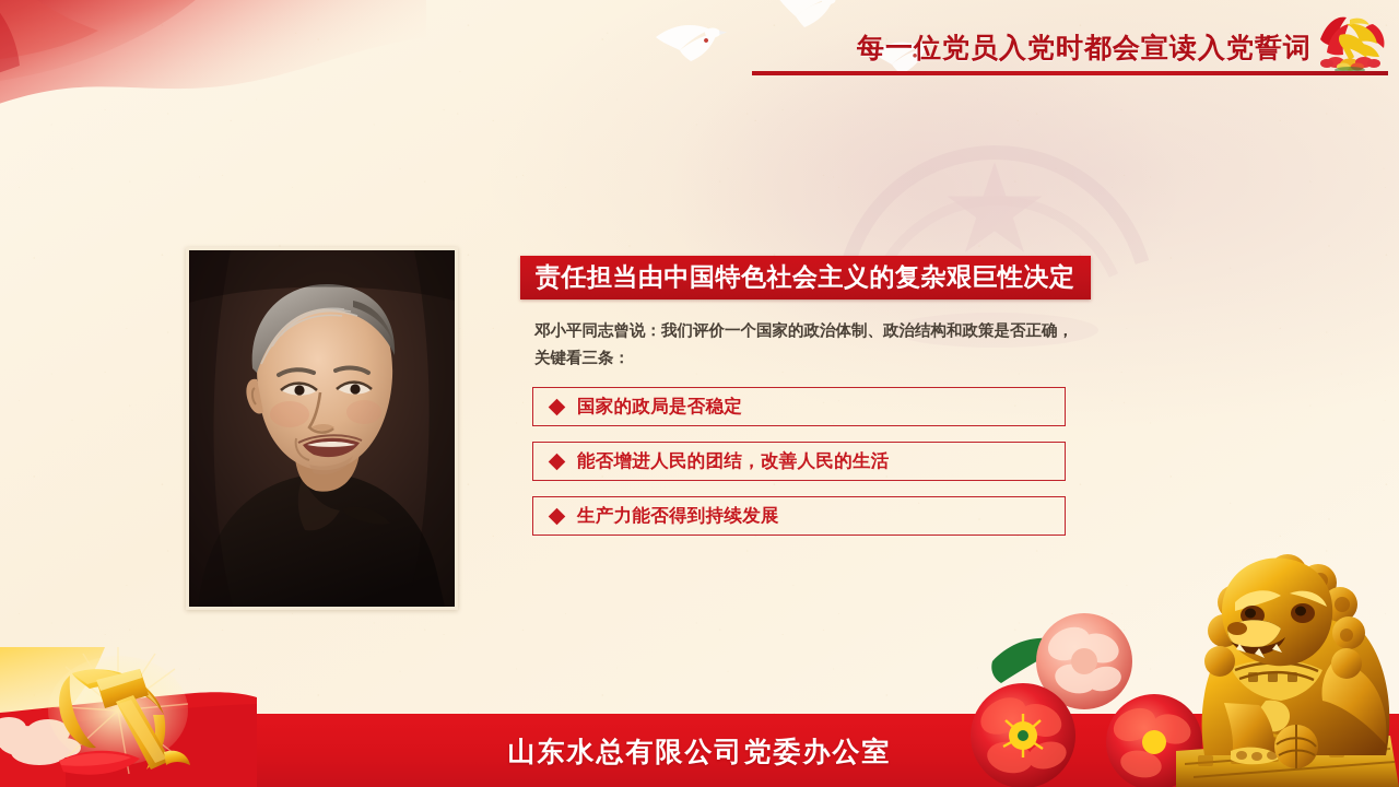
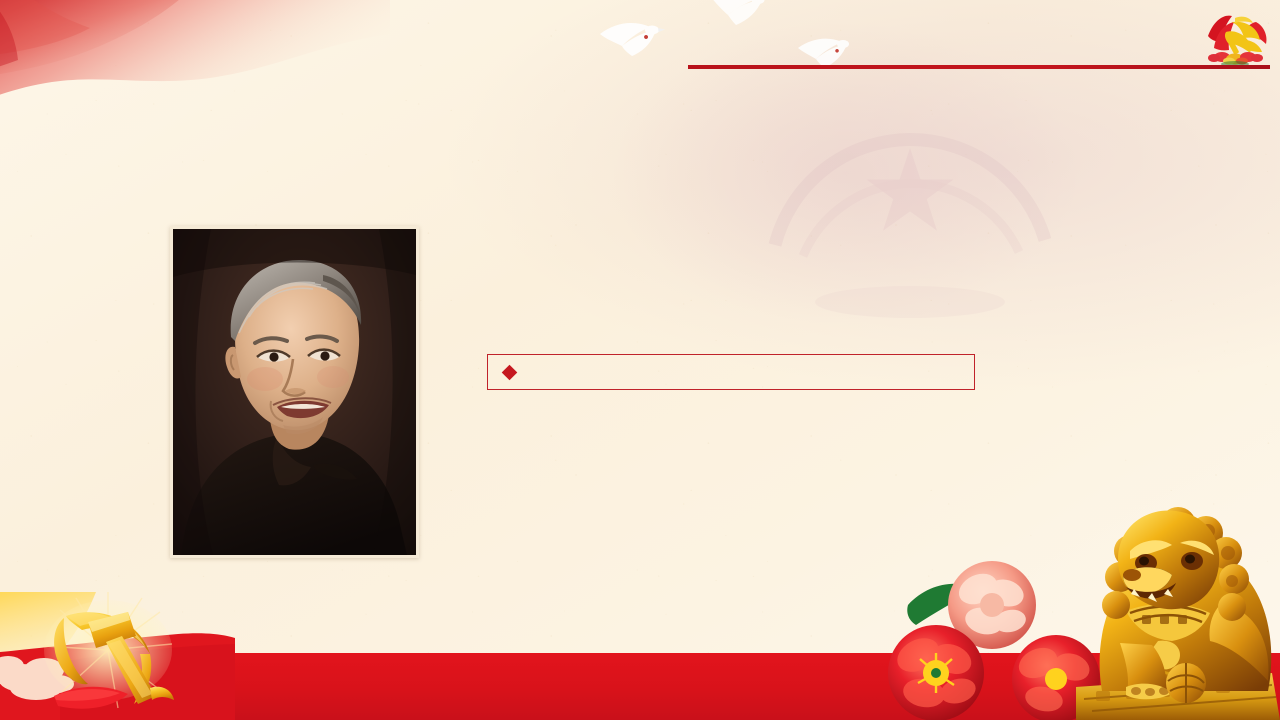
- 每一位党员入党时都会宣读入党誓词
- 责任担当由中国特色社会主义的复杂艰巨性决定
- 邓小平同志曾说：我们评价一个国家的政治体制、政治结构和政策是否正确，关键看三条：
- 国家的政局是否稳定
- 能否增进人民的团结，改善人民的生活
- 生产力能否得到持续发展
- 山东水总有限公司党委办公室
